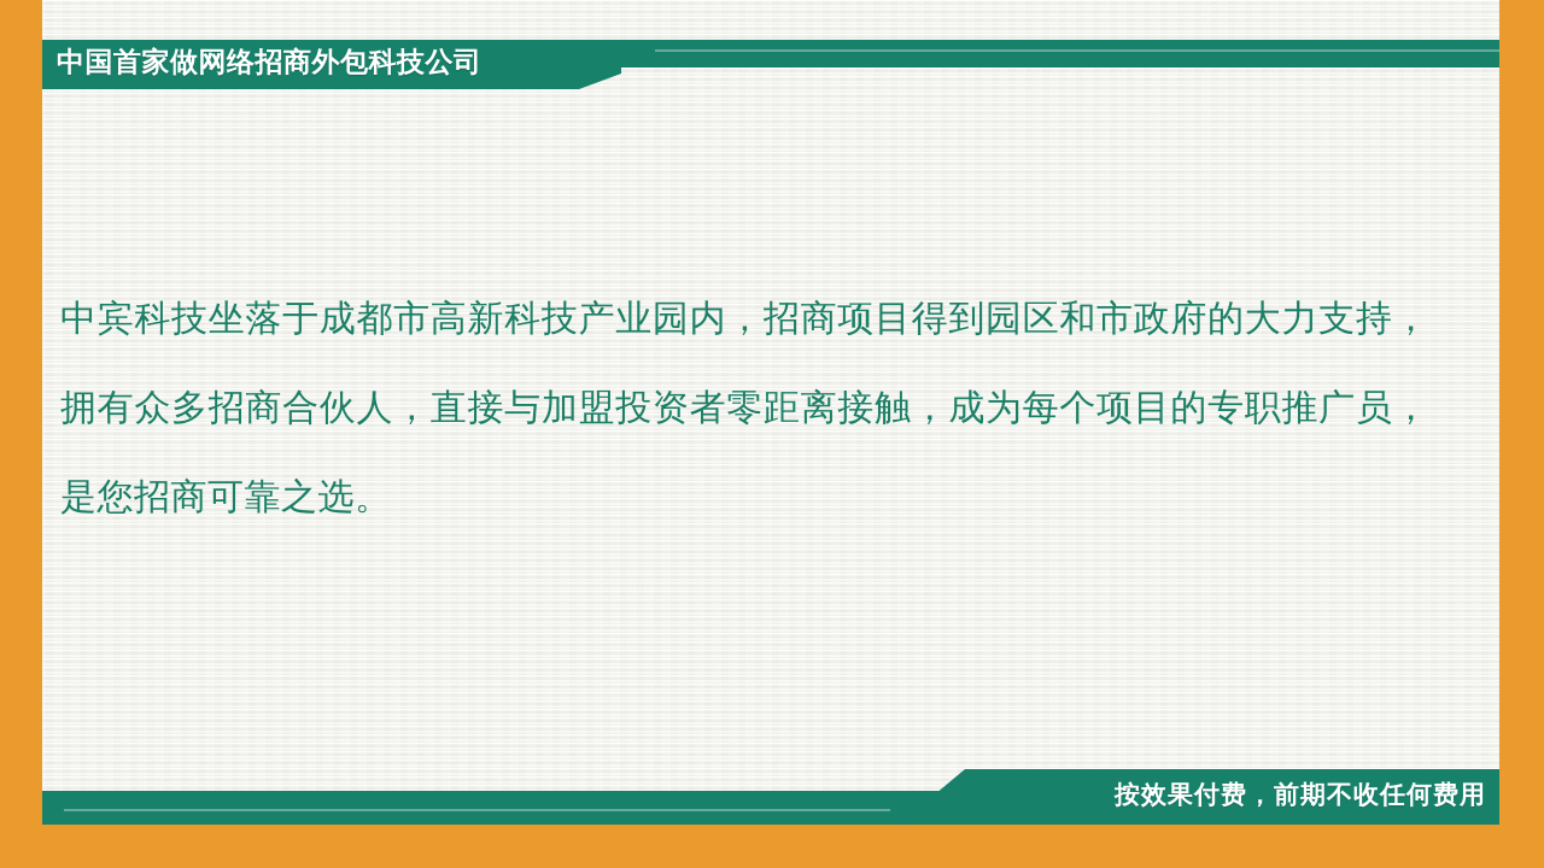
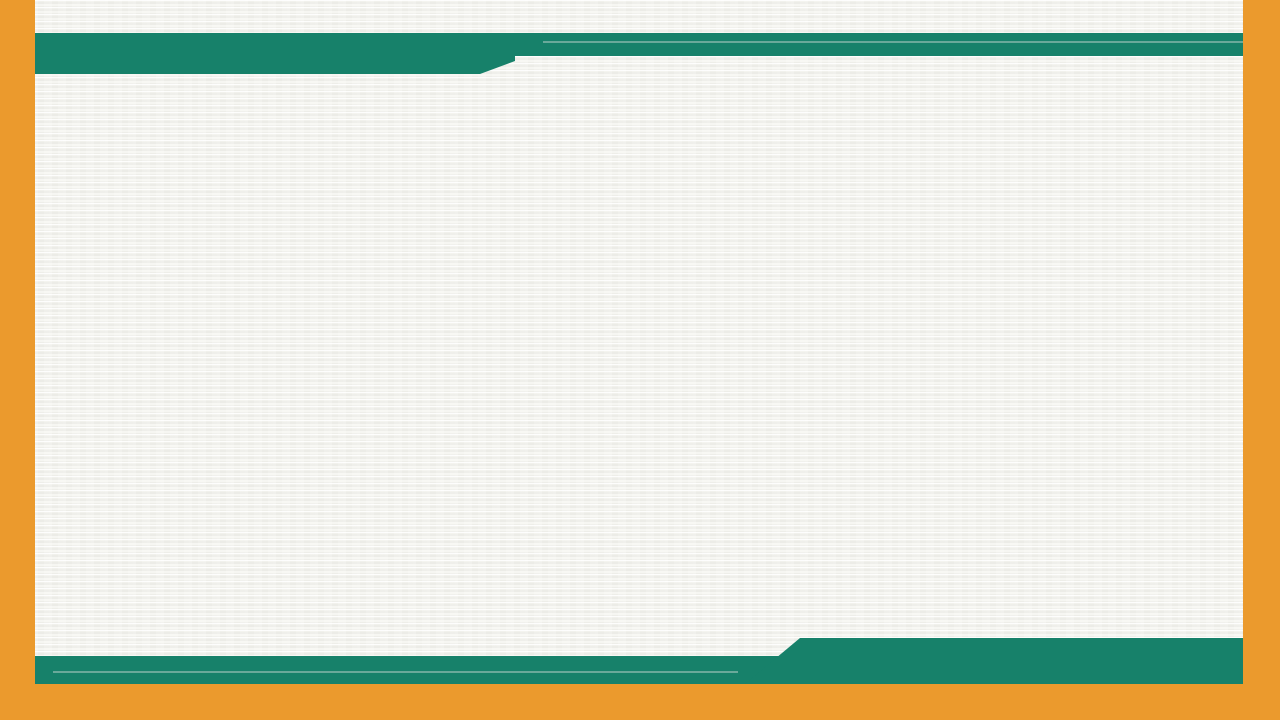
- 中国首家做网络招商外包科技公司
- 中宾科技坐落于成都市高新科技产业园内，招商项目得到园区和市政府的大力支持，拥有众多招商合伙人，直接与加盟投资者零距离接触，成为每个项目的专职推广员，是您招商可靠之选。
- 按效果付费，前期不收任何费用
